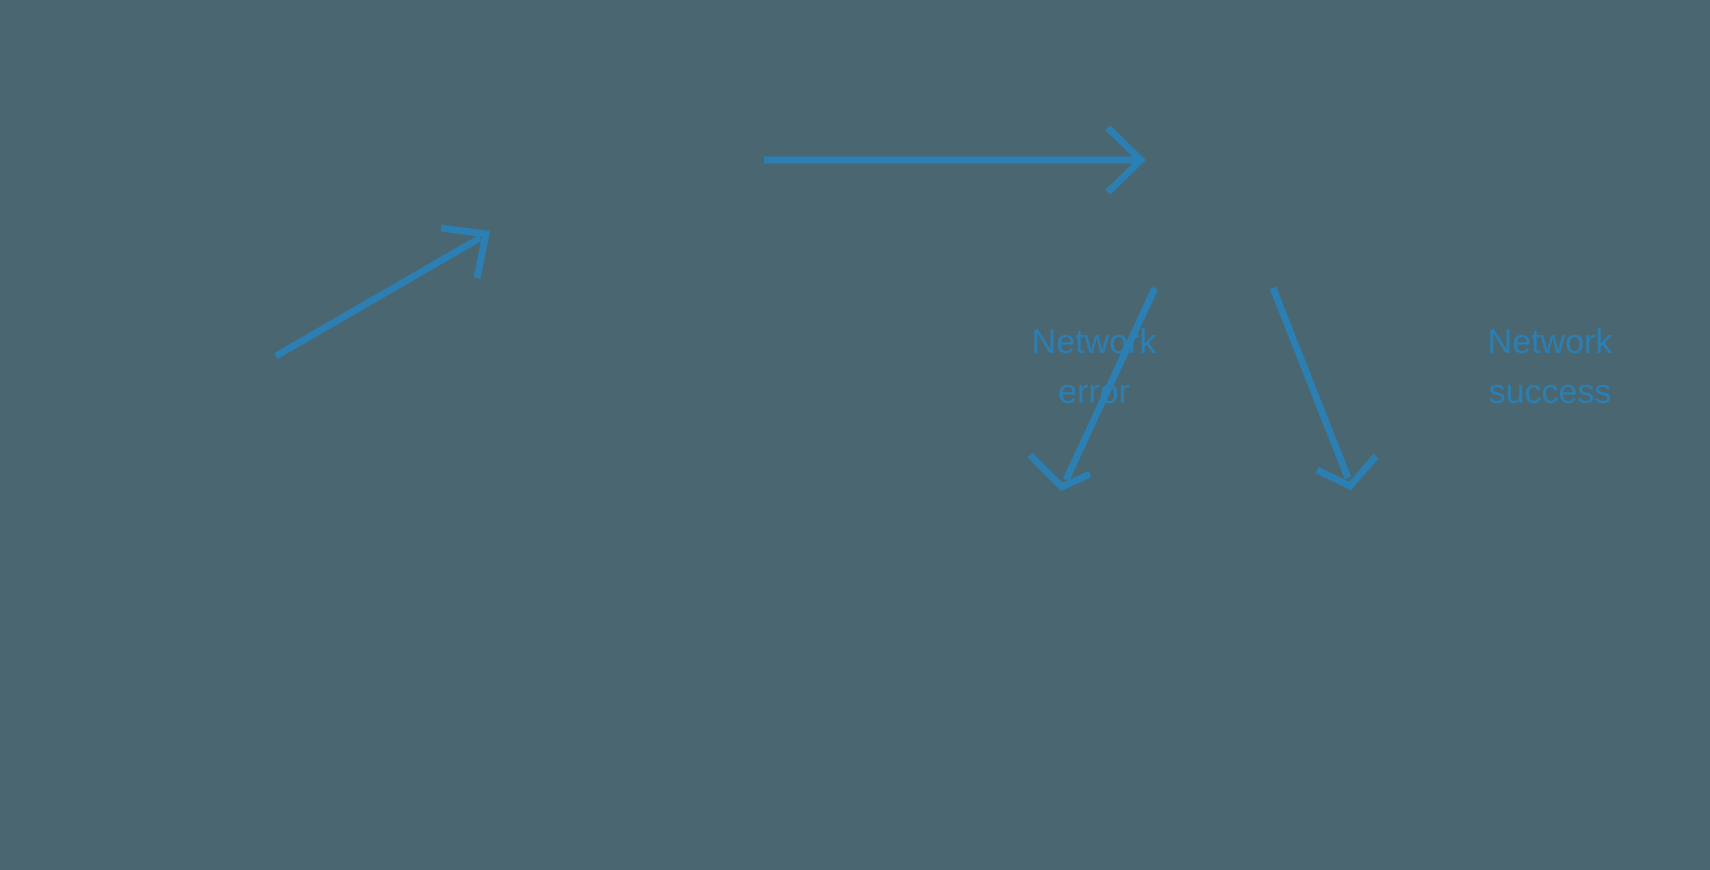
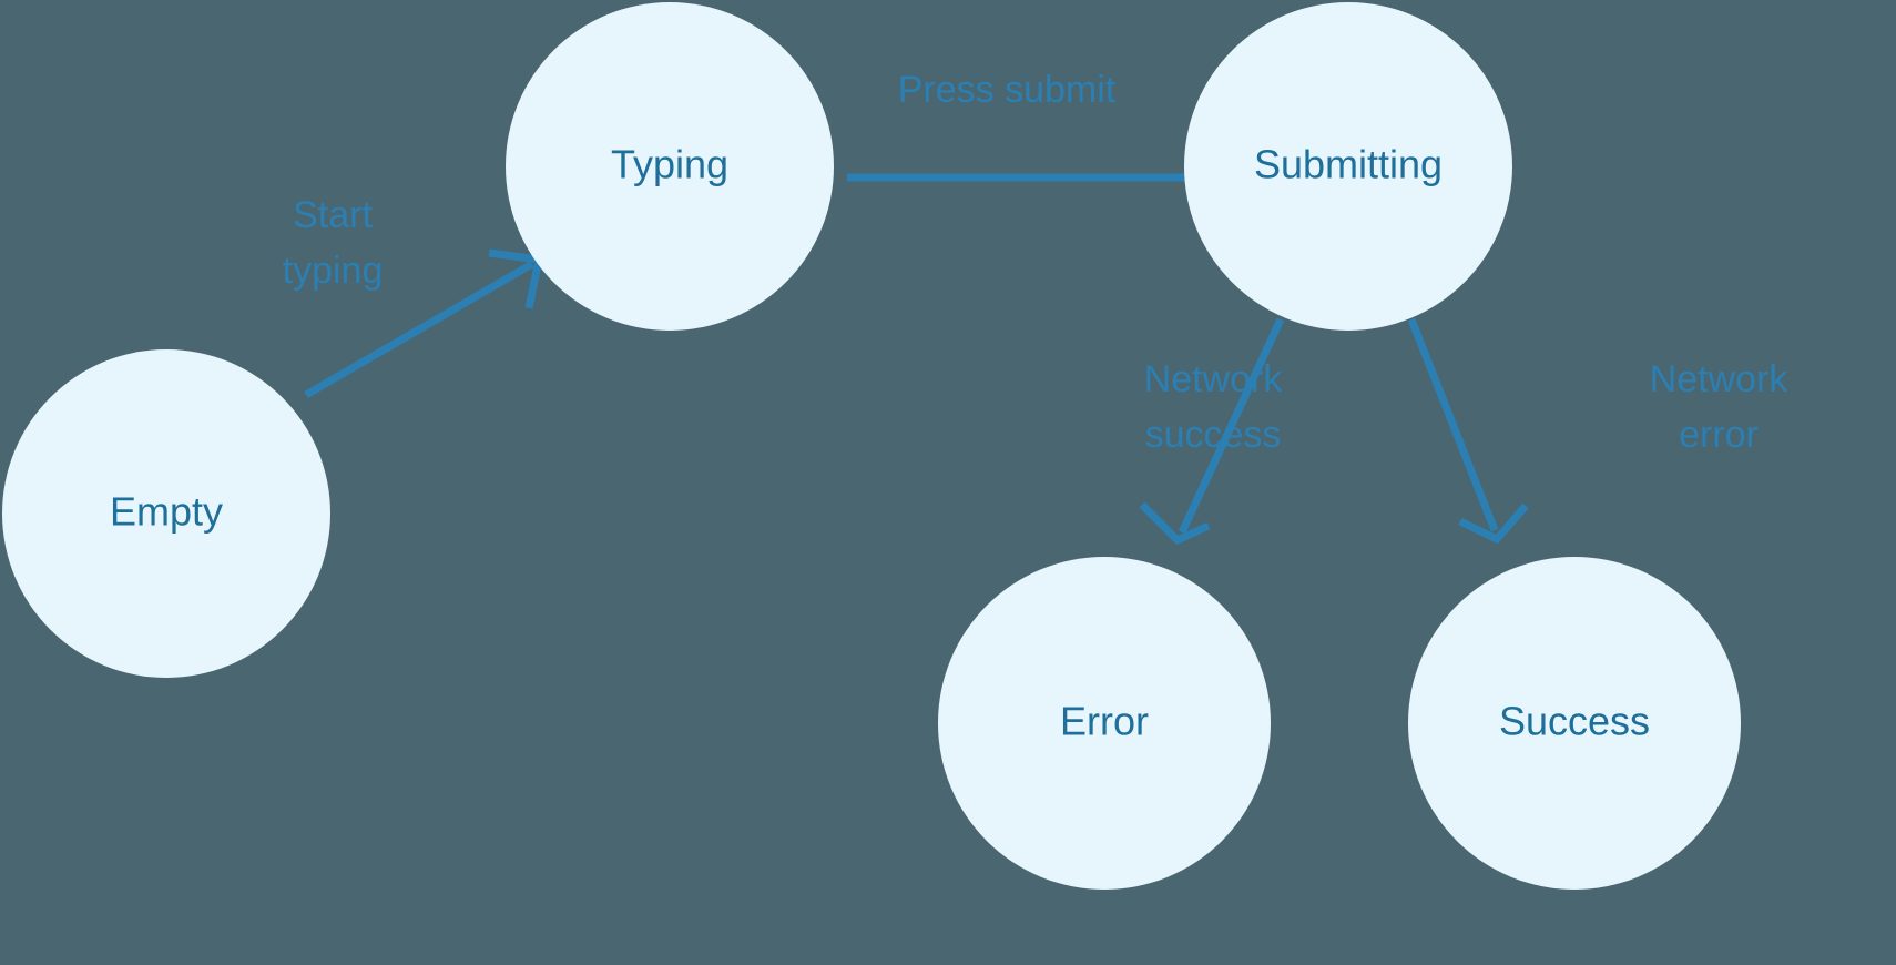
+ Empty
+ Typing
+ Submitting
+ Error
+ Success
+ Start
+ typing
+ Press submit
  Network
- error
+ success
  Network
- success
+ error
